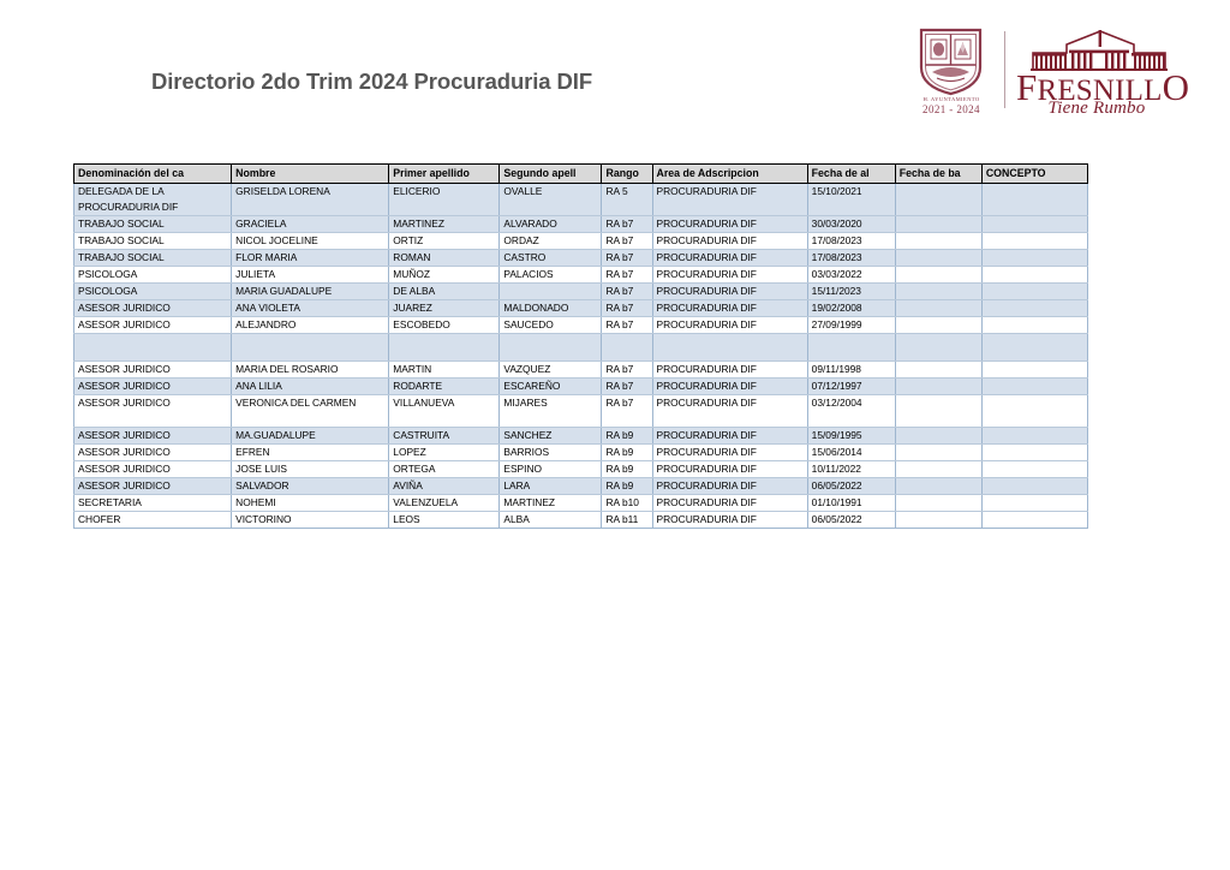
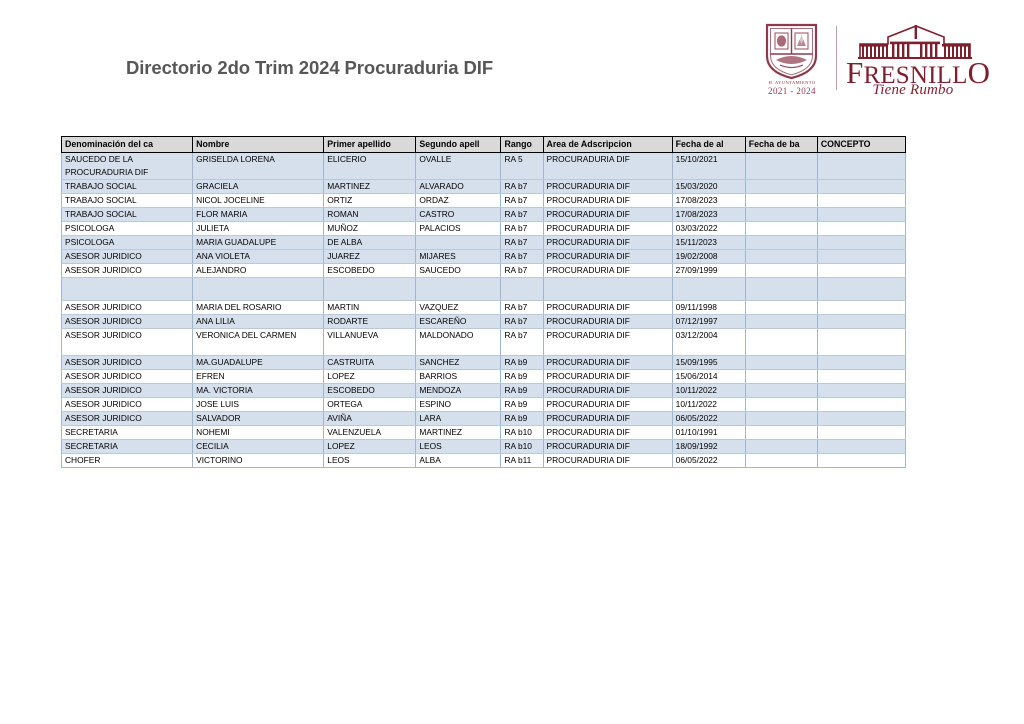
  Directorio 2do Trim 2024 Procuraduria DIF
  2021 - 2024
  FRESNILLO
  Tiene Rumbo
  Denominación del ca	Nombre	Primer apellido	Segundo apell	Rango	Area de Adscripcion	Fecha de al	Fecha de ba	CONCEPTO
- DELEGADA DE LA PROCURADURIA DIF	GRISELDA LORENA	ELICERIO	OVALLE	RA 5	PROCURADURIA DIF	15/10/2021
+ SAUCEDO DE LA PROCURADURIA DIF	GRISELDA LORENA	ELICERIO	OVALLE	RA 5	PROCURADURIA DIF	15/10/2021
- TRABAJO SOCIAL	GRACIELA	MARTINEZ	ALVARADO	RA b7	PROCURADURIA DIF	30/03/2020
+ TRABAJO SOCIAL	GRACIELA	MARTINEZ	ALVARADO	RA b7	PROCURADURIA DIF	15/03/2020
  TRABAJO SOCIAL	NICOL JOCELINE	ORTIZ	ORDAZ	RA b7	PROCURADURIA DIF	17/08/2023
  TRABAJO SOCIAL	FLOR MARIA	ROMAN	CASTRO	RA b7	PROCURADURIA DIF	17/08/2023
  PSICOLOGA	JULIETA	MUÑOZ	PALACIOS	RA b7	PROCURADURIA DIF	03/03/2022
  PSICOLOGA	MARIA GUADALUPE	DE ALBA		RA b7	PROCURADURIA DIF	15/11/2023
- ASESOR JURIDICO	ANA VIOLETA	JUAREZ	MALDONADO	RA b7	PROCURADURIA DIF	19/02/2008
+ ASESOR JURIDICO	ANA VIOLETA	JUAREZ	MIJARES	RA b7	PROCURADURIA DIF	19/02/2008
  ASESOR JURIDICO	ALEJANDRO	ESCOBEDO	SAUCEDO	RA b7	PROCURADURIA DIF	27/09/1999
  ASESOR JURIDICO	MARIA DEL ROSARIO	MARTIN	VAZQUEZ	RA b7	PROCURADURIA DIF	09/11/1998
  ASESOR JURIDICO	ANA LILIA	RODARTE	ESCAREÑO	RA b7	PROCURADURIA DIF	07/12/1997
- ASESOR JURIDICO	VERONICA DEL CARMEN	VILLANUEVA	MIJARES	RA b7	PROCURADURIA DIF	03/12/2004
+ ASESOR JURIDICO	VERONICA DEL CARMEN	VILLANUEVA	MALDONADO	RA b7	PROCURADURIA DIF	03/12/2004
  ASESOR JURIDICO	MA.GUADALUPE	CASTRUITA	SANCHEZ	RA b9	PROCURADURIA DIF	15/09/1995
  ASESOR JURIDICO	EFREN	LOPEZ	BARRIOS	RA b9	PROCURADURIA DIF	15/06/2014
+ ASESOR JURIDICO	MA. VICTORIA	ESCOBEDO	MENDOZA	RA b9	PROCURADURIA DIF	10/11/2022
  ASESOR JURIDICO	JOSE LUIS	ORTEGA	ESPINO	RA b9	PROCURADURIA DIF	10/11/2022
  ASESOR JURIDICO	SALVADOR	AVIÑA	LARA	RA b9	PROCURADURIA DIF	06/05/2022
  SECRETARIA	NOHEMI	VALENZUELA	MARTINEZ	RA b10	PROCURADURIA DIF	01/10/1991
+ SECRETARIA	CECILIA	LOPEZ	LEOS	RA b10	PROCURADURIA DIF	18/09/1992
  CHOFER	VICTORINO	LEOS	ALBA	RA b11	PROCURADURIA DIF	06/05/2022
